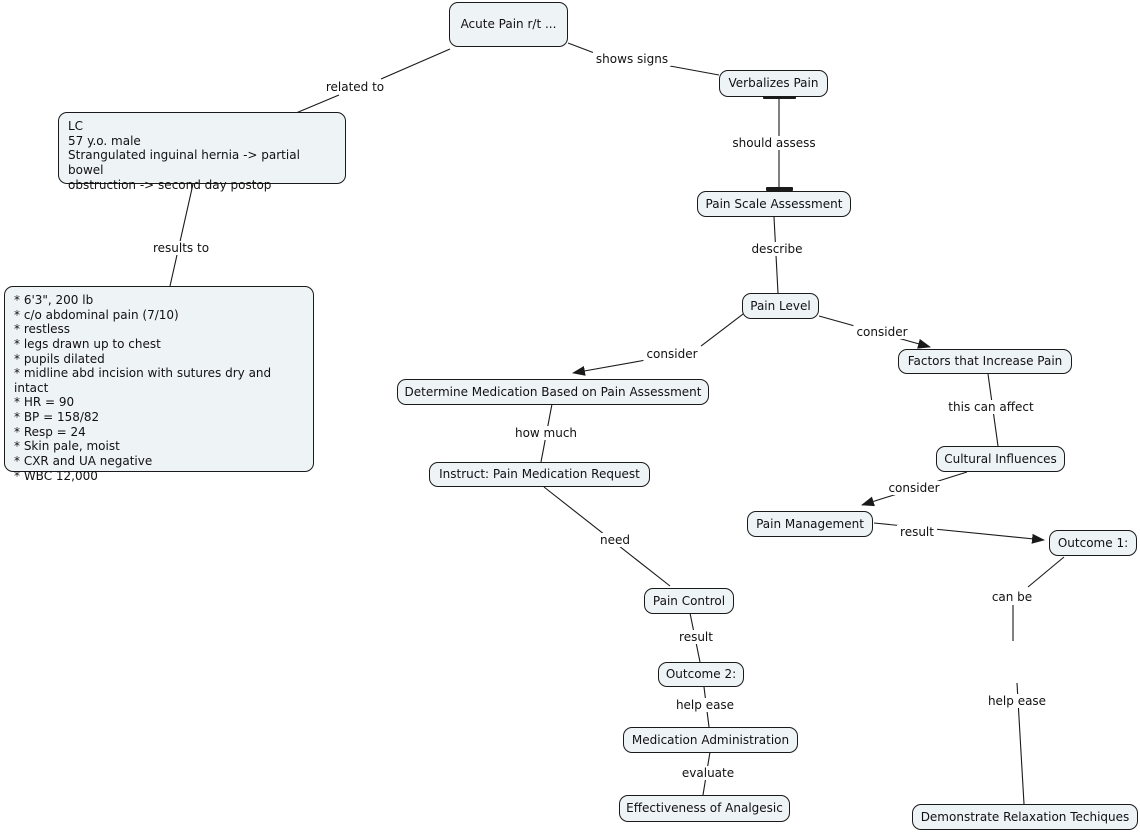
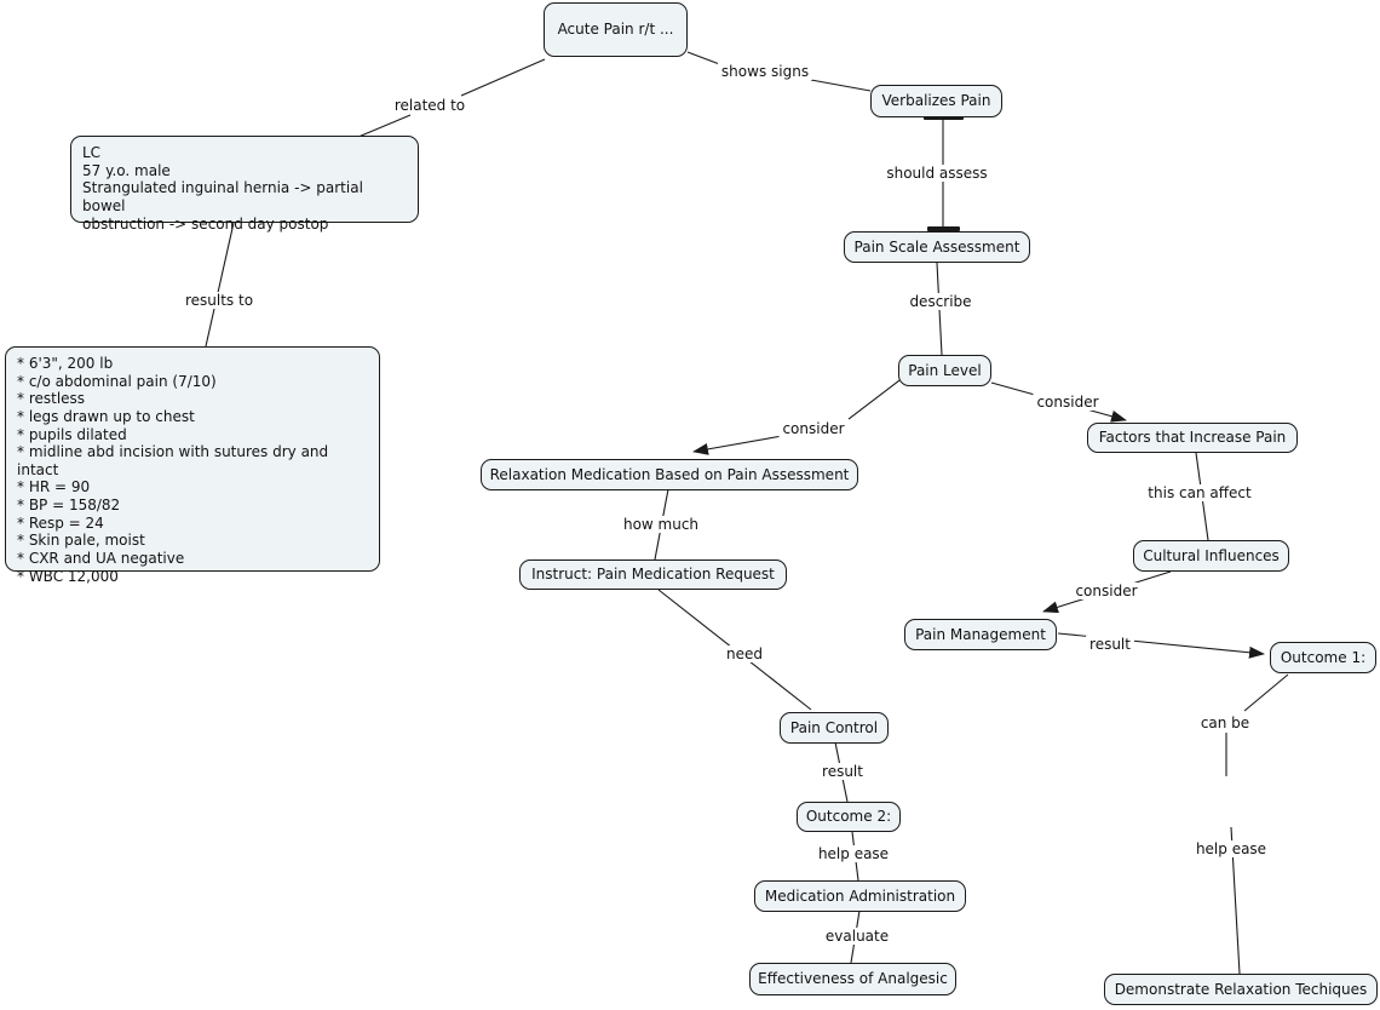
  Acute Pain r/t ...
  Verbalizes Pain
  LC
  57 y.o. male
  Strangulated inguinal hernia -> partial bowel
  obstruction -> second day postop
  * 6'3", 200 lb
  * c/o abdominal pain (7/10)
  * restless
  * legs drawn up to chest
  * pupils dilated
  * midline abd incision with sutures dry and intact
  * HR = 90
  * BP = 158/82
  * Resp = 24
  * Skin pale, moist
  * CXR and UA negative
  * WBC 12,000
  Pain Scale Assessment
  Pain Level
- Determine Medication Based on Pain Assessment
+ Relaxation Medication Based on Pain Assessment
  Instruct: Pain Medication Request
  Factors that Increase Pain
  Cultural Influences
  Pain Management
  Outcome 1:
  Pain Control
  Outcome 2:
  Medication Administration
  Effectiveness of Analgesic
  Demonstrate Relaxation Techiques
  related to
  shows signs
  should assess
  results to
  describe
  consider
  consider
  this can affect
  consider
  result
  how much
  need
  result
  help ease
  evaluate
  can be
  help ease
